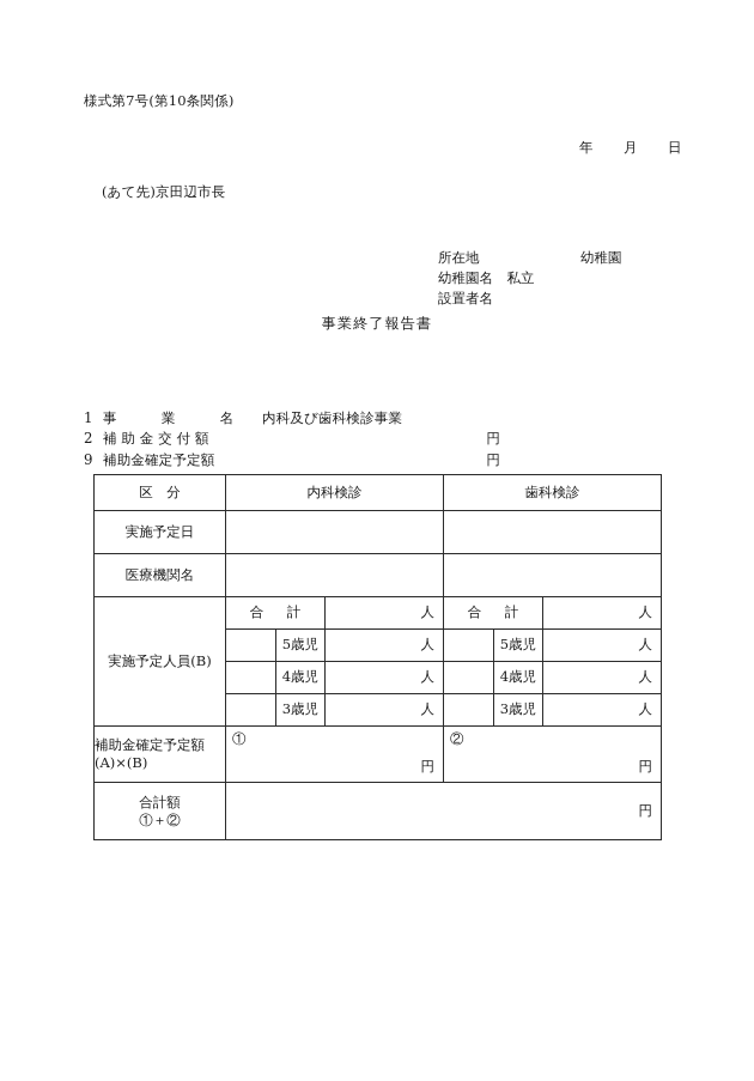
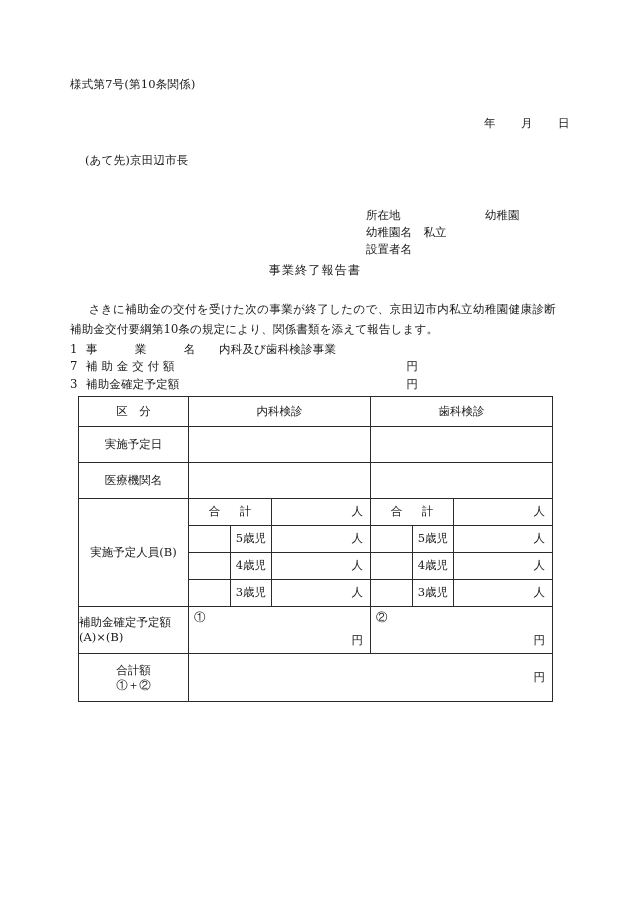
  様式第7号(第10条関係)
  年 月 日
  (あて先)京田辺市長
  所在地
  幼稚園名 私立
  幼稚園
  設置者名
  事業終了報告書
+ さきに補助金の交付を受けた次の事業が終了したので、京田辺市内私立幼稚園健康診断補助金交付要綱第10条の規定により、関係書類を添えて報告します。
  1
  事 業 名
  内科及び歯科検診事業
- 2
+ 7
  補 助 金 交 付 額
  円
- 9
+ 3
  補助金確定予定額
  円
  区 分	内科検診	歯科検診
  実施予定日
  医療機関名
  実施予定人員(B)
  合 計	人
  	5歳児	人
  	4歳児	人
  	3歳児	人
  合 計	人
  	5歳児	人
  	4歳児	人
  	3歳児	人
  補助金確定予定額 (A)×(B)	① 円	② 円
  合計額 ①＋②	円
